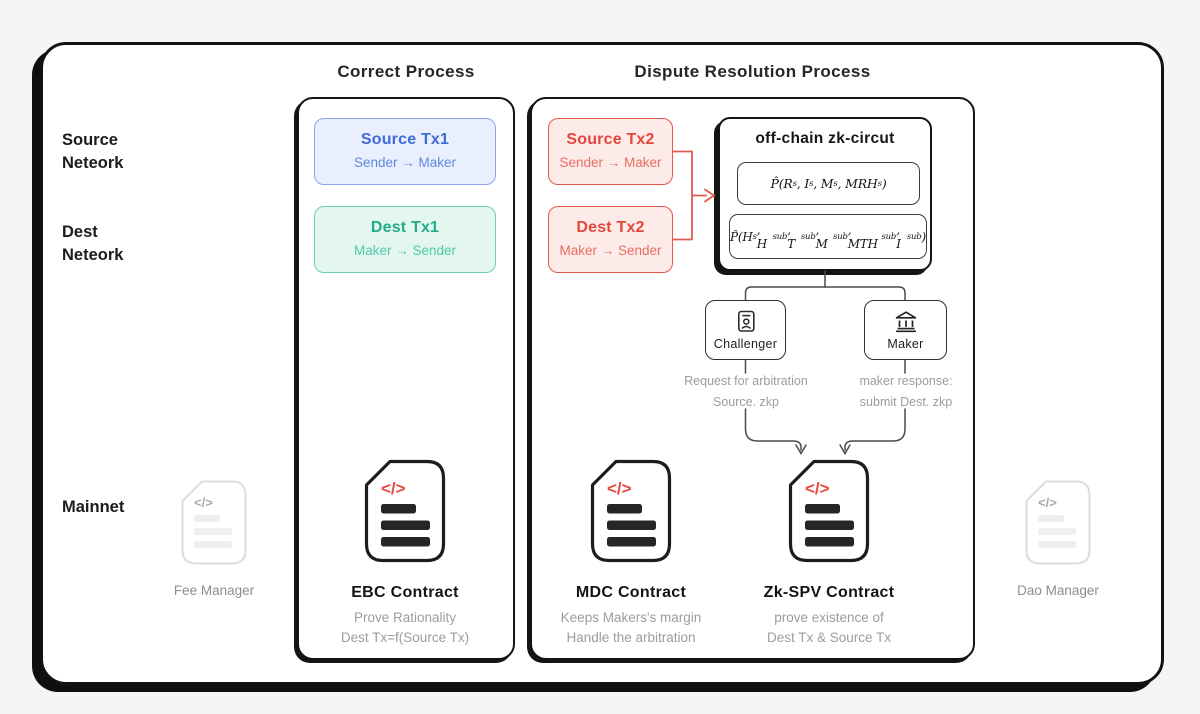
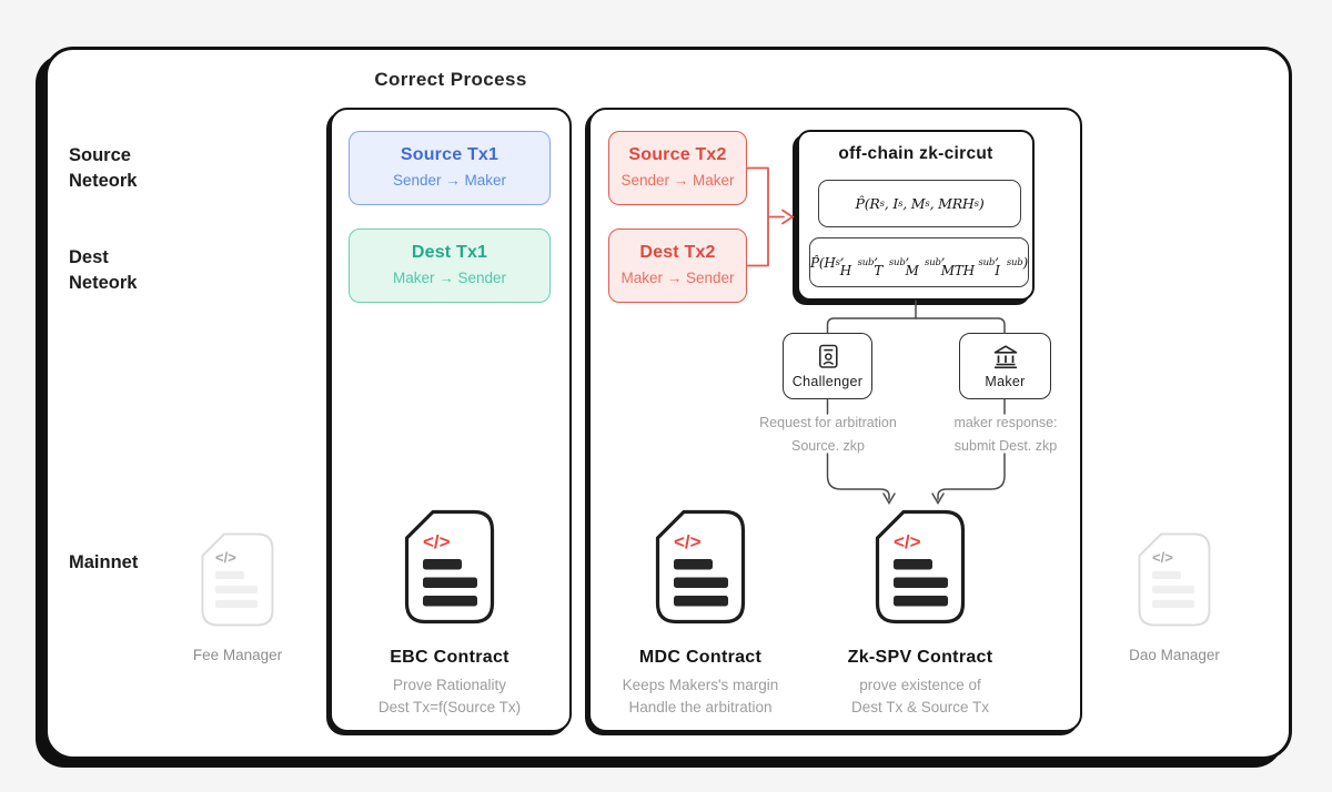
  Correct Process
- Dispute Resolution Process
  Source
  Neteork
  Dest
  Neteork
  Mainnet
  Source Tx1
  Sender → Maker
  Dest Tx1
  Maker → Sender
  Source Tx2
  Sender → Maker
  Dest Tx2
  Maker → Sender
  off-chain zk-circut
  P̂(R
  s
  , I
  s
  , M
  s
  , MRH
  s
  )
  P̂(H
  s
  , H
  sub
  , T
  sub
  , M
  sub
  , MTH
  sub
  , I
  sub
  )
  Challenger
  Maker
  Request for arbitration
  Source. zkp
  maker response:
  submit Dest. zkp
  </>
  </>
  </>
  </>
  </>
  EBC Contract
  Prove Rationality
  Dest Tx=f(Source Tx)
  MDC Contract
  Keeps Makers's margin
  Handle the arbitration
  Zk-SPV Contract
  prove existence of
  Dest Tx & Source Tx
  Fee Manager
  Dao Manager
